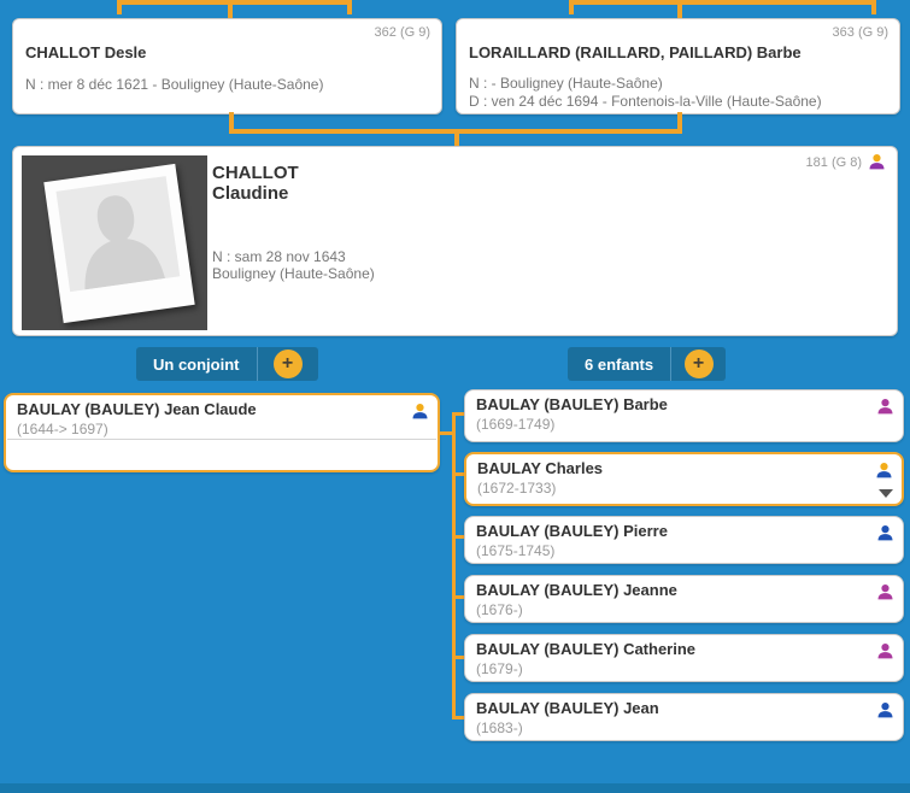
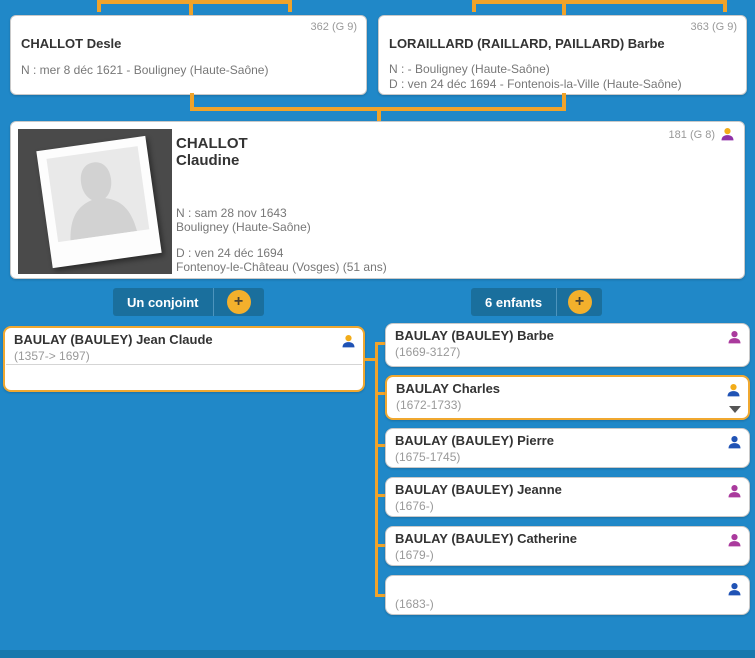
  362 (G 9)
  CHALLOT Desle
  N : mer 8 déc 1621 - Bouligney (Haute-Saône)
  363 (G 9)
  LORAILLARD (RAILLARD, PAILLARD) Barbe
  N : - Bouligney (Haute-Saône)
  D : ven 24 déc 1694 - Fontenois-la-Ville (Haute-Saône)
  181 (G 8)
  CHALLOT
  Claudine
  N : sam 28 nov 1643
  Bouligney (Haute-Saône)
+ D : ven 24 déc 1694
+ Fontenoy-le-Château (Vosges) (51 ans)
  Un conjoint
  +
  6 enfants
  +
  BAULAY (BAULEY) Jean Claude
- (1644-> 1697)
+ (1357-> 1697)
  BAULAY (BAULEY) Barbe
- (1669-1749)
+ (1669-3127)
  BAULAY Charles
  (1672-1733)
  BAULAY (BAULEY) Pierre
  (1675-1745)
  BAULAY (BAULEY) Jeanne
  (1676-)
  BAULAY (BAULEY) Catherine
  (1679-)
- BAULAY (BAULEY) Jean
  (1683-)
